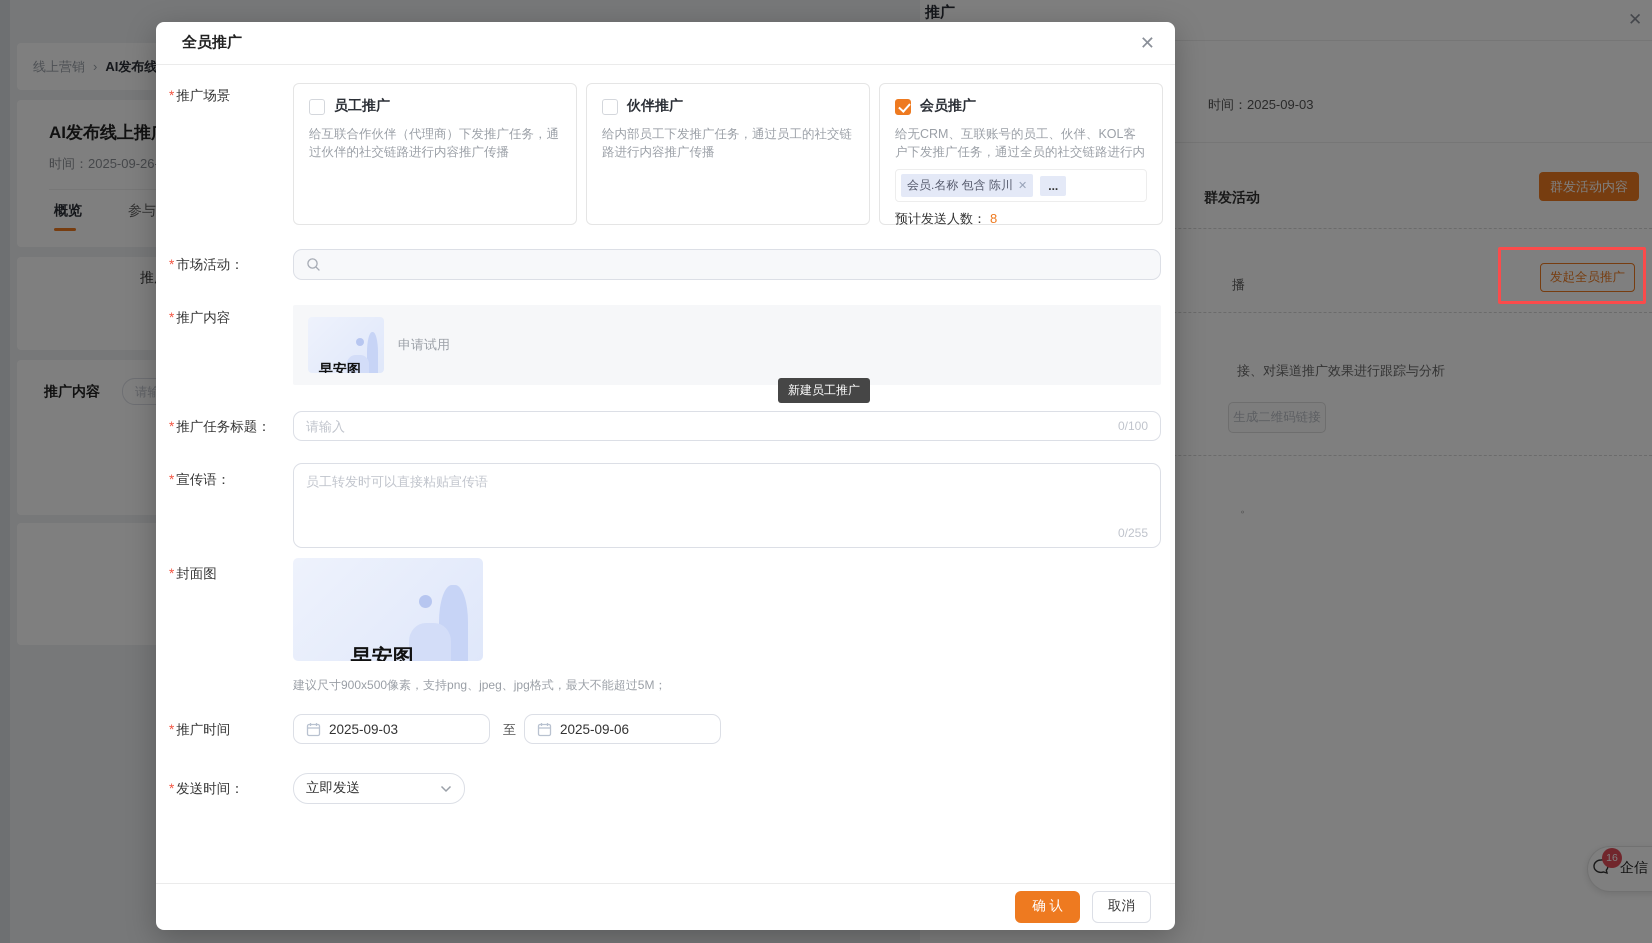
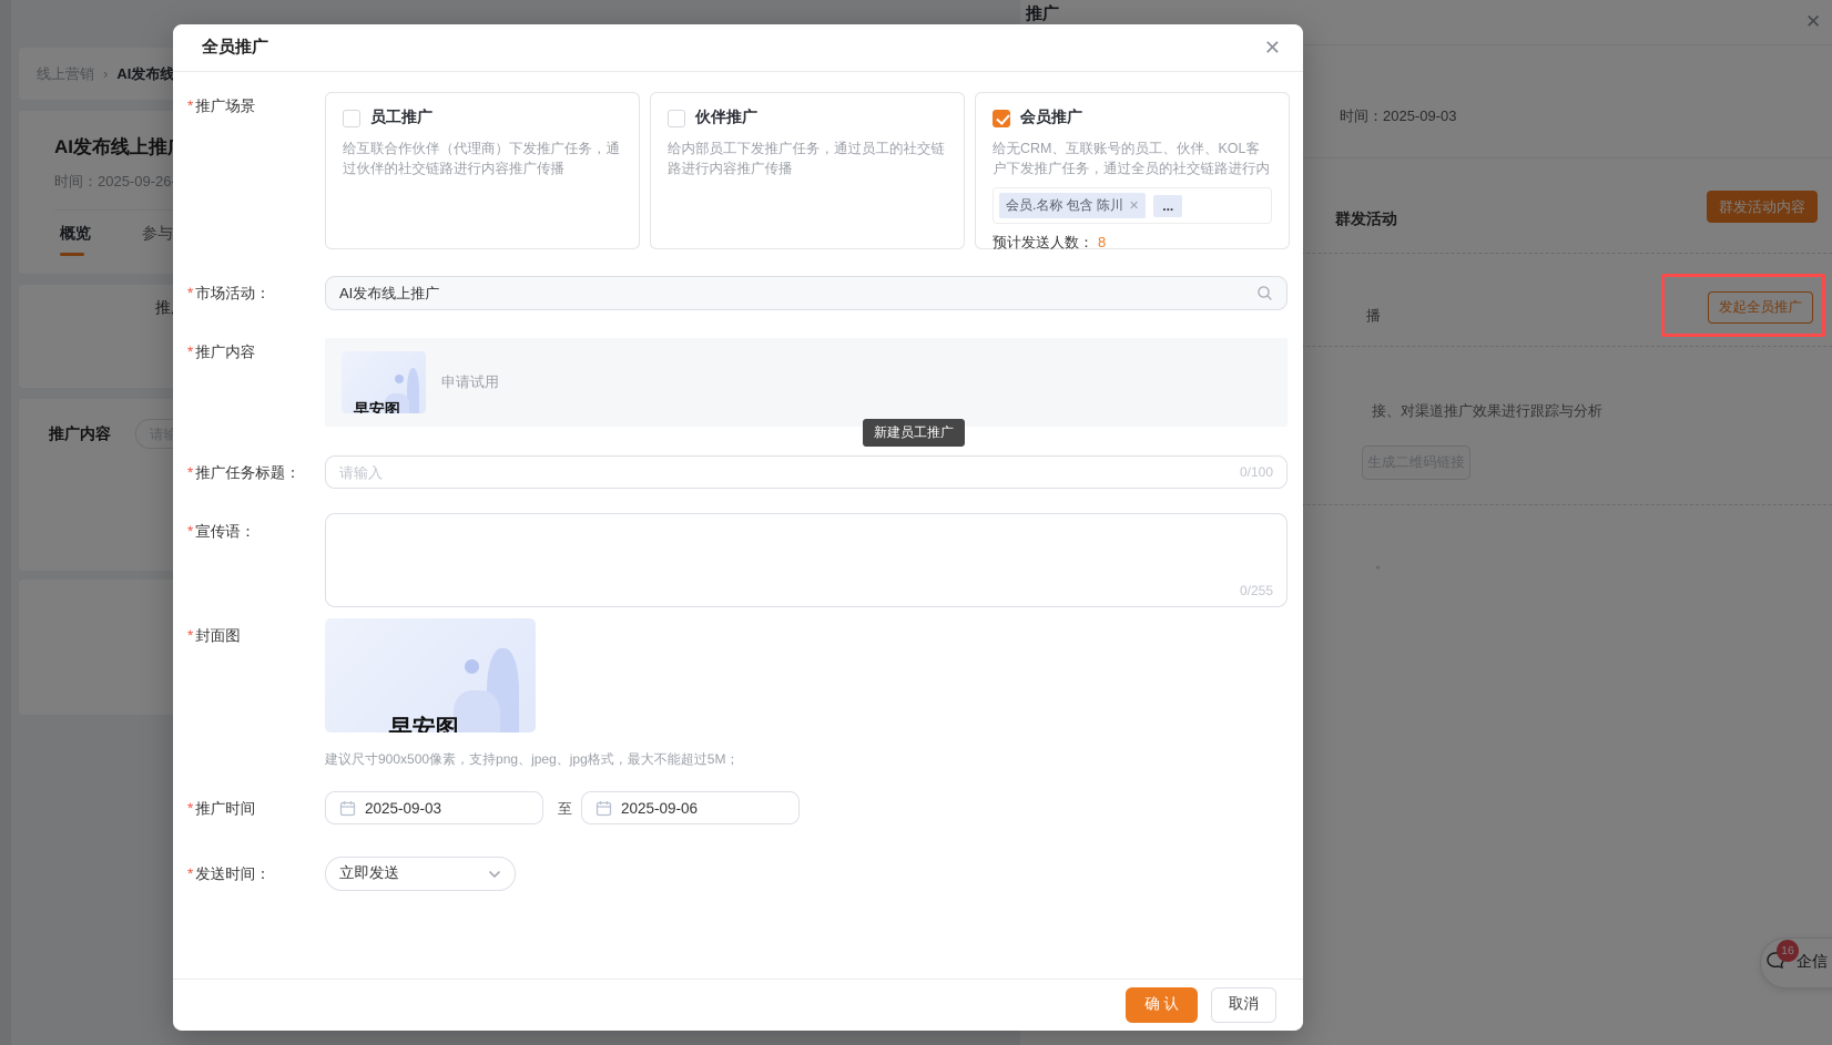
  线上营销
  ›
  AI发布线上推
  时间：2025-09-26
  概览
  推广内容
  推广
  ✕
  时间：2025-09-03
  群发活动
  群发活动内容
  发起全员推广
  播
  接、对渠道推广效果进行跟踪与分析
  生成二维码链接
  。
  16
  企信
  全员推广
  ✕
  推广场景
  员工推广
  给互联合作伙伴（代理商）下发推广任务，通过伙伴的社交链路进行内容推广传播
  伙伴推广
  给内部员工下发推广任务，通过员工的社交链路进行内容推广传播
  会员推广
  给无CRM、互联账号的员工、伙伴、KOL客户下发推广任务，通过全员的社交链路进行内
  会员.名称 包含 陈川
  ✕
  ...
  预计发送人数： 8
  市场活动：
+ AI发布线上推广
  推广内容
  早安图
  申请试用
  新建员工推广
  推广任务标题：
  请输入
  0/100
  宣传语：
- 员工转发时可以直接粘贴宣传语
  0/255
  封面图
  早安图
  建议尺寸900x500像素，支持png、jpeg、jpg格式，最大不能超过5M；
  推广时间
  2025-09-03
  至
  2025-09-06
  发送时间：
  立即发送
  确 认
  取消
